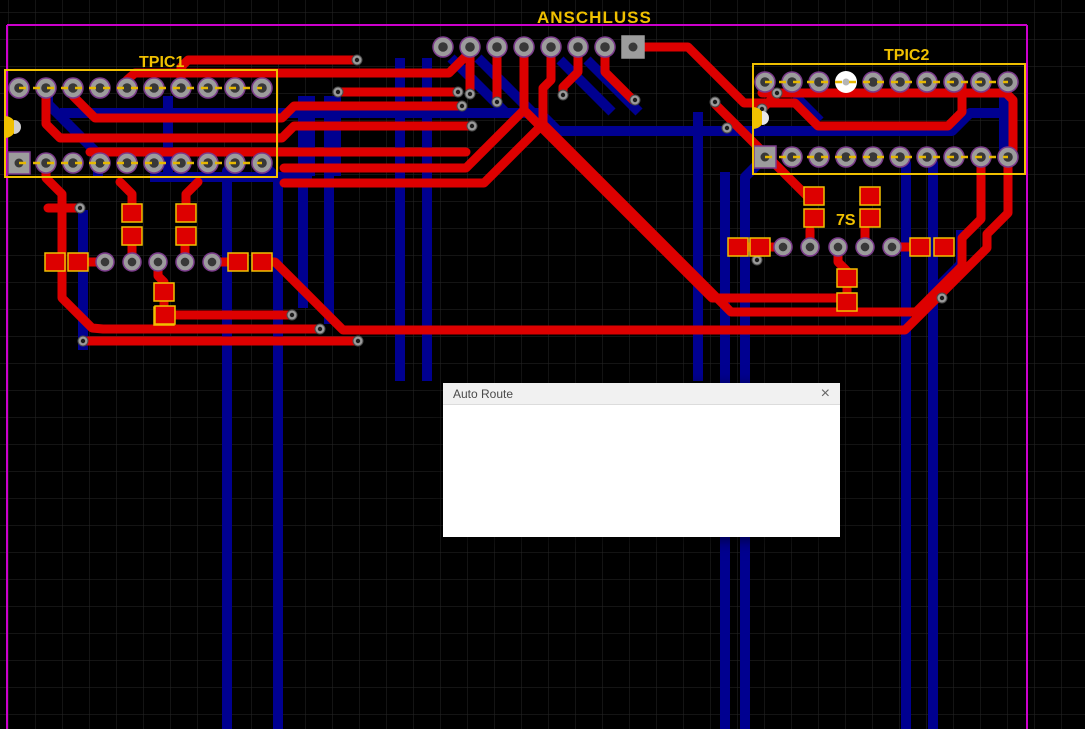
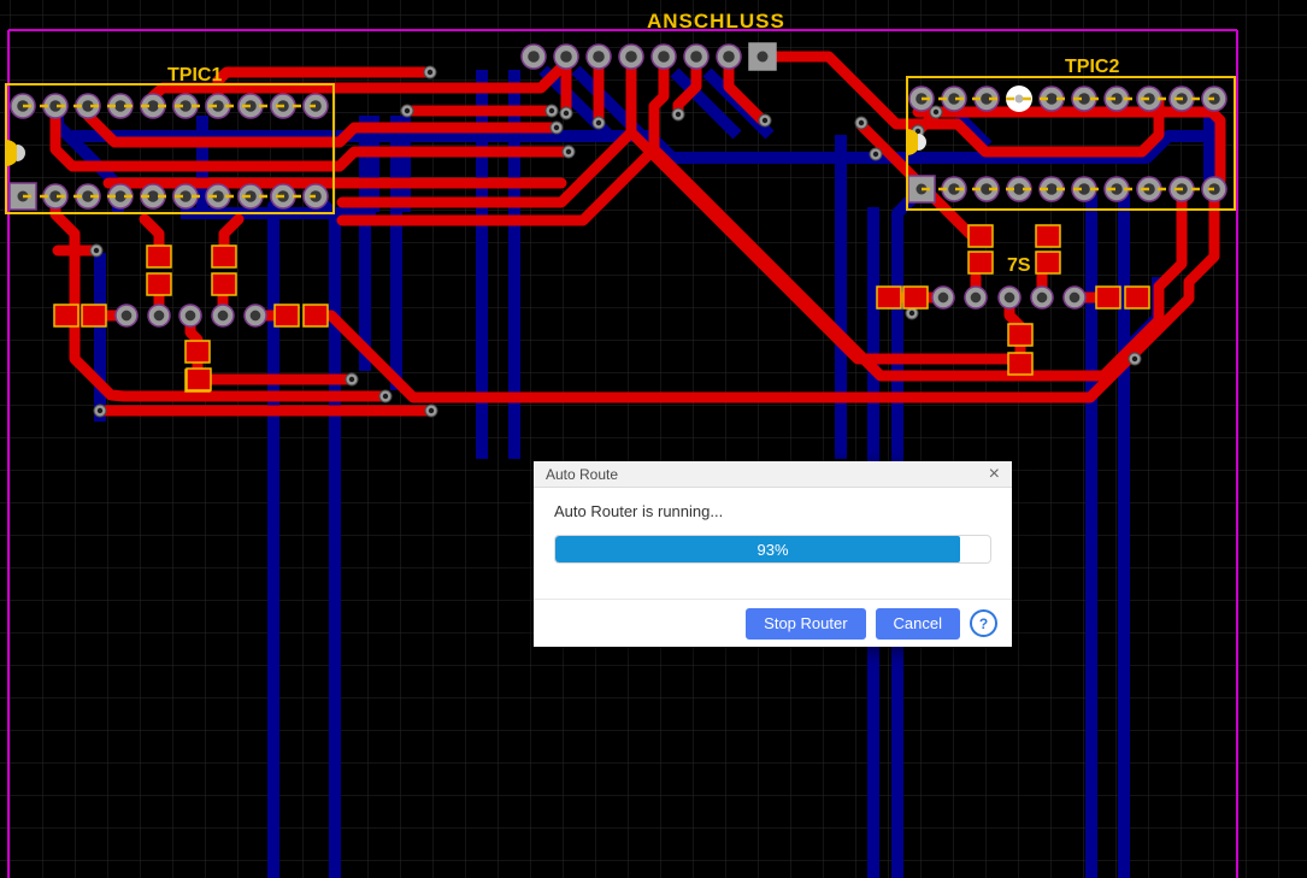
  ANSCHLUSS
  TPIC1
  TPIC2
  7S
  Auto Route
  ×
+ Auto Router is running...
+ 93%
+ Stop Router
+ Cancel
+ ?
